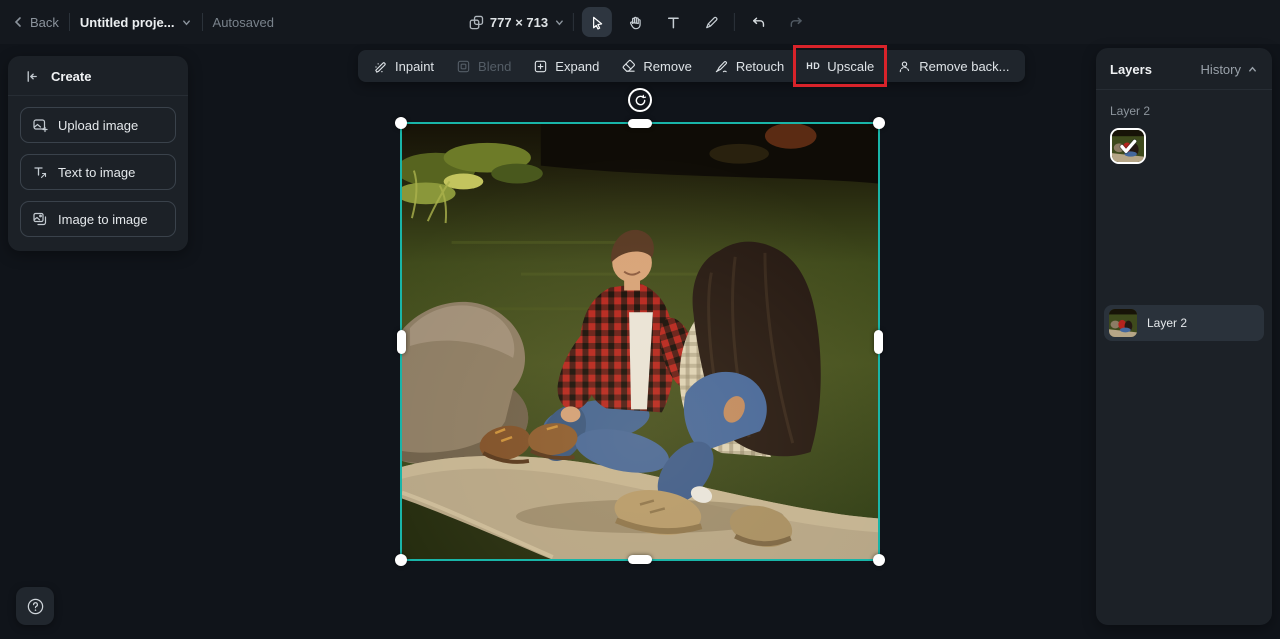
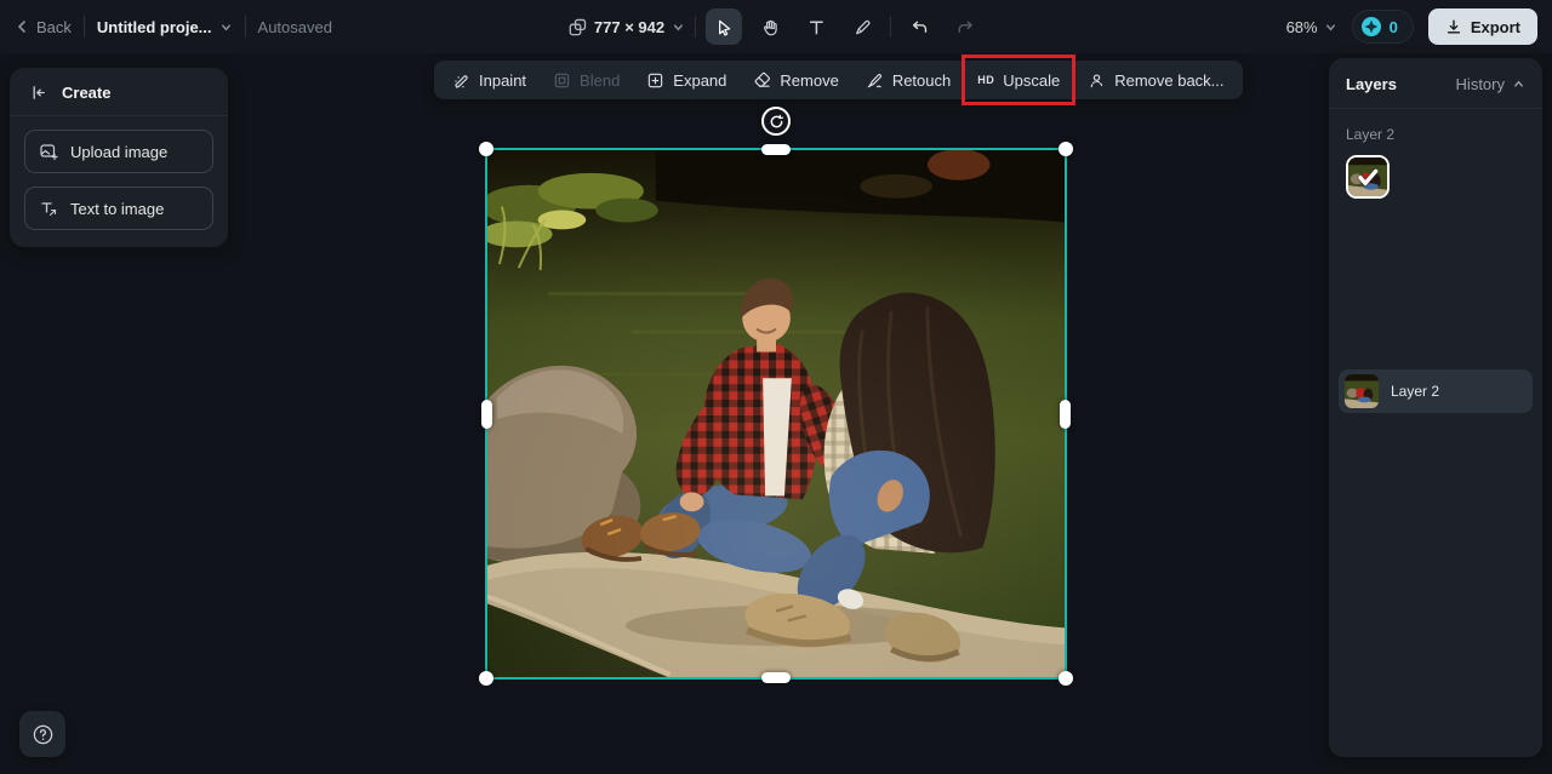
  Back
  Untitled proje...
  Autosaved
- 777 × 713
+ 777 × 942
+ 68%
+ 0
+ Export
  Inpaint
  Blend
  Expand
  Remove
  Retouch
  HD
  Upscale
  Remove back...
  Create
  Upload image
  Text to image
- Image to image
  Layers
  History
  Layer 2
  Layer 2
